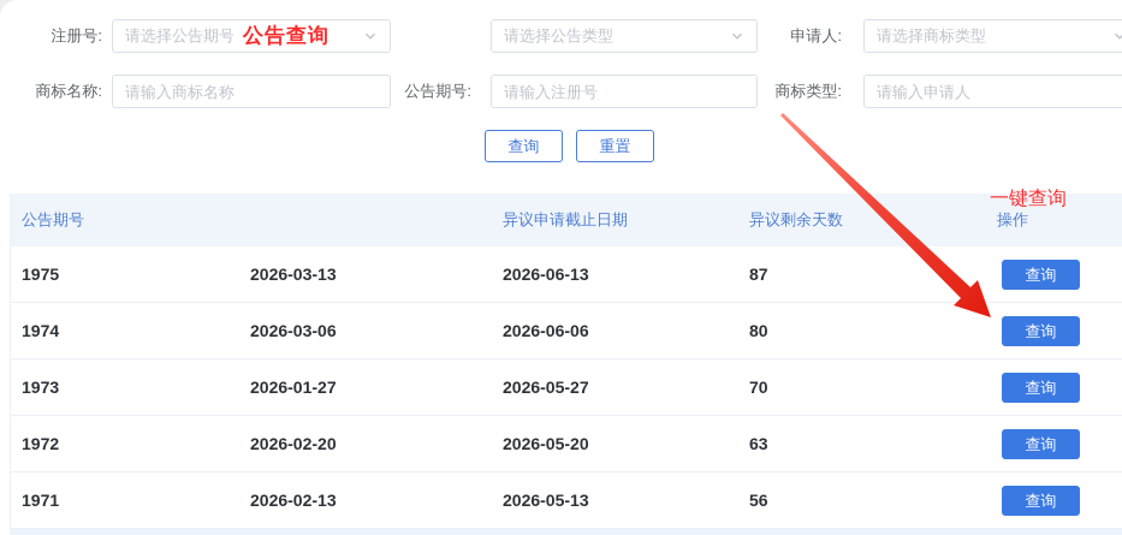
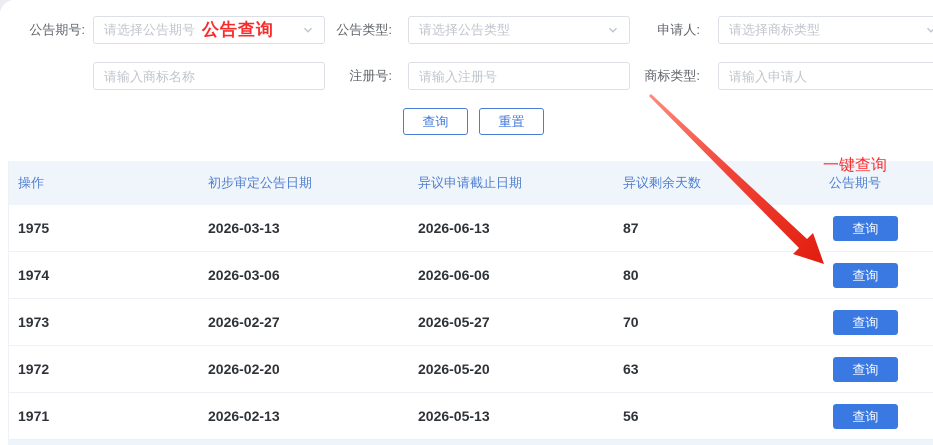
- 注册号:
+ 公告期号:
  请选择公告期号
+ 公告类型:
  请选择公告类型
  申请人:
  请选择商标类型
- 商标名称:
  请输入商标名称
- 公告期号:
+ 注册号:
  请输入注册号
  商标类型:
  请输入申请人
  查询
  重置
- 公告期号
+ 操作
+ 初步审定公告日期
  异议申请截止日期
  异议剩余天数
- 操作
+ 公告期号
  1975
  2026-03-13
  2026-06-13
  87
  查询
  1974
  2026-03-06
  2026-06-06
  80
  查询
  1973
- 2026-01-27
+ 2026-02-27
  2026-05-27
  70
  查询
  1972
  2026-02-20
  2026-05-20
  63
  查询
  1971
  2026-02-13
  2026-05-13
  56
  查询
  公告查询
  一键查询
